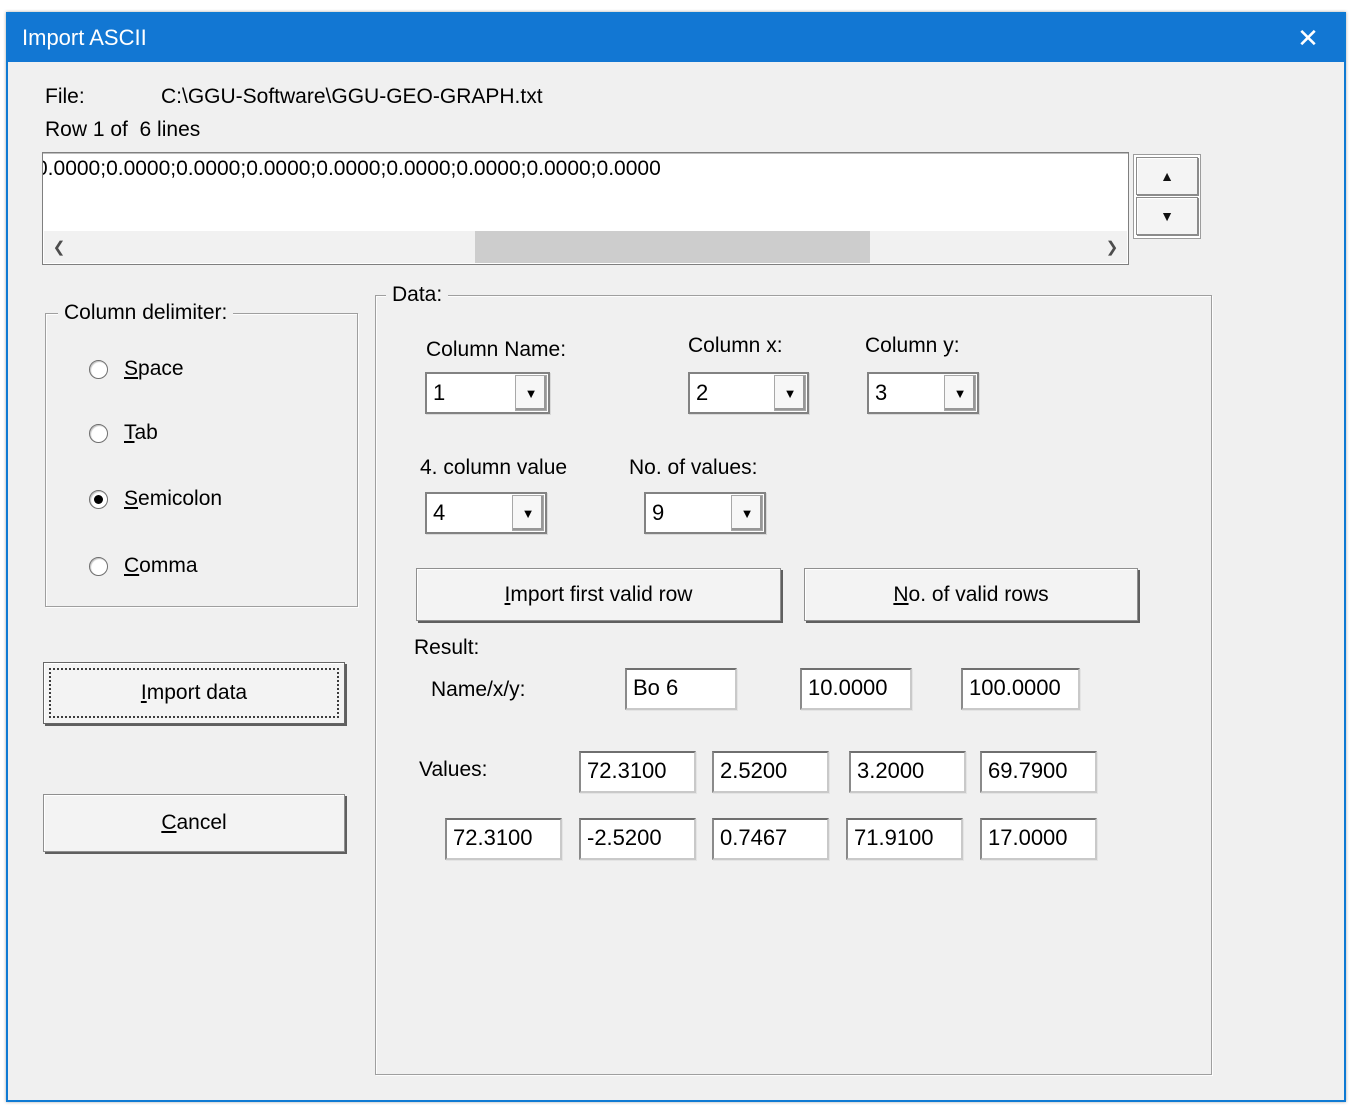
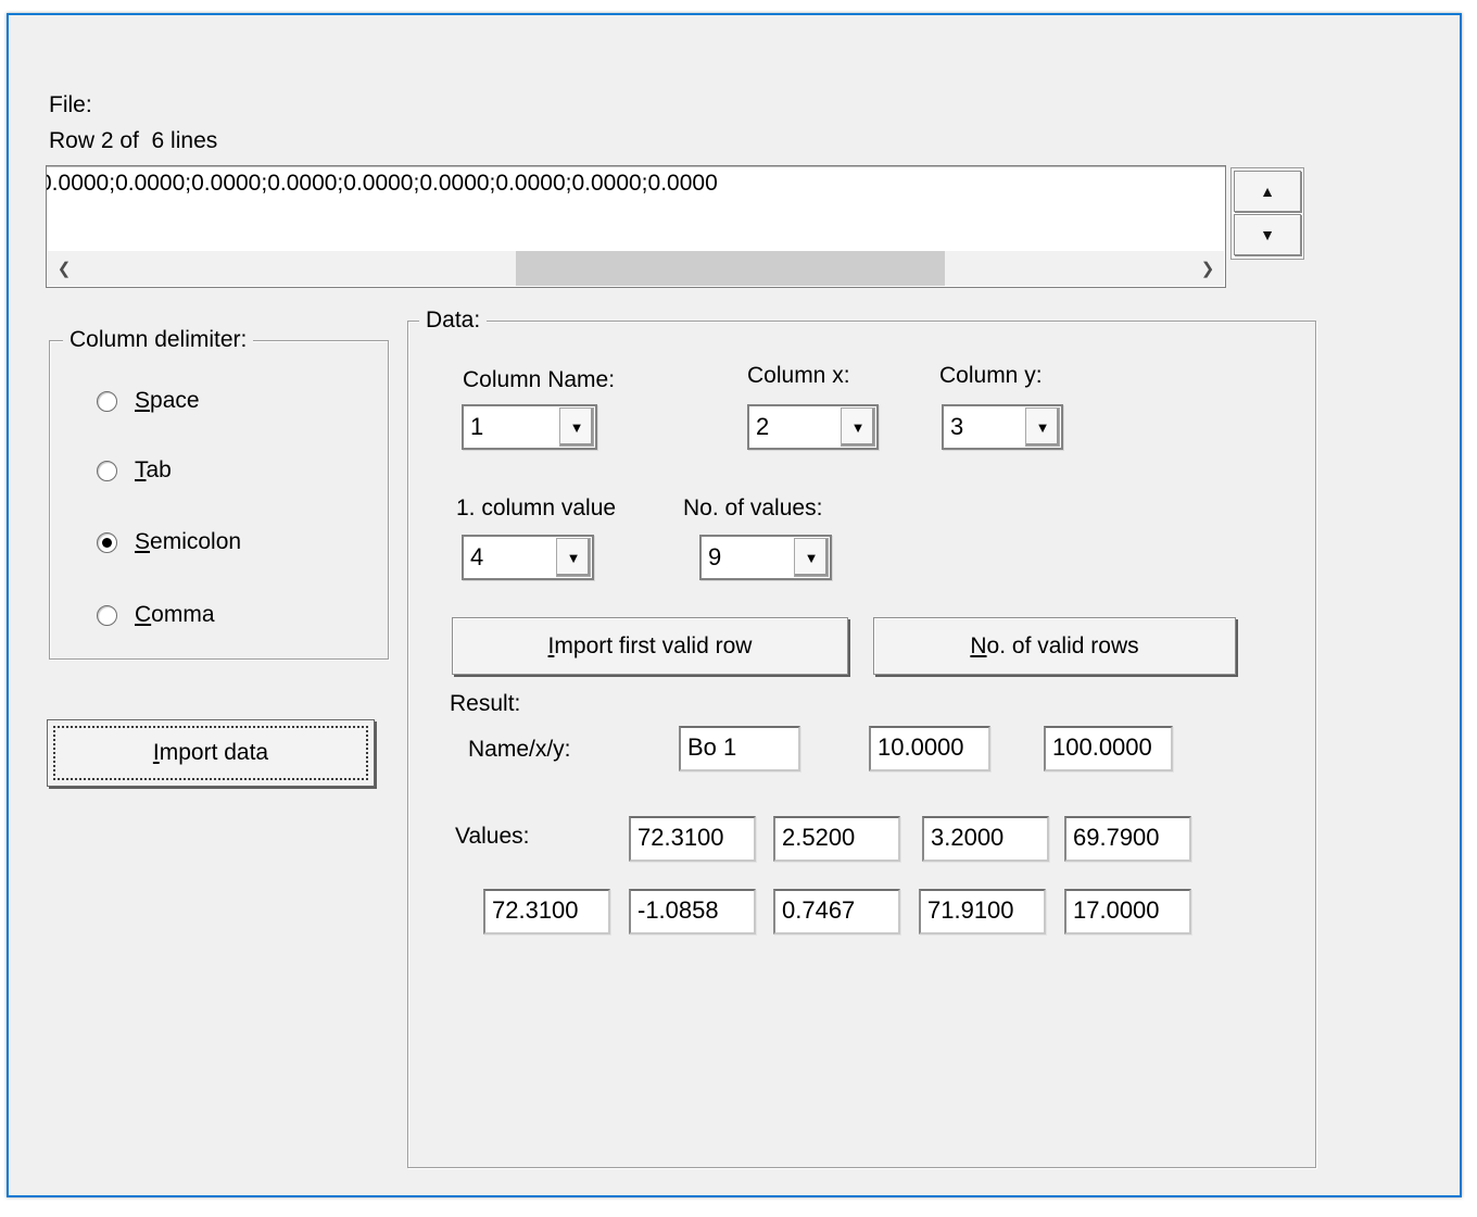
- Import ASCII
- ✕
  File:
- C:\GGU-Software\GGU-GEO-GRAPH.txt
- Row 1 of 6 lines
+ Row 2 of 6 lines
  .0000;0.0000;0.0000;0.0000;0.0000;0.0000;0.0000;0.0000;0.0000
  ❮
  ❯
  ▲
  ▼
  Column delimiter:
  Space
  Tab
  Semicolon
  Comma
  Import data
- Cancel
  Data:
  Column Name:
  Column x:
  Column y:
  1
  ▼
  2
  ▼
  3
  ▼
- 4. column value
+ 1. column value
  No. of values:
  4
  ▼
  9
  ▼
  Import first valid row
  No. of valid rows
  Result:
  Name/x/y:
- Bo 6
+ Bo 1
  10.0000
  100.0000
  Values:
  72.3100
  2.5200
  3.2000
  69.7900
  72.3100
- -2.5200
+ -1.0858
  0.7467
  71.9100
  17.0000
